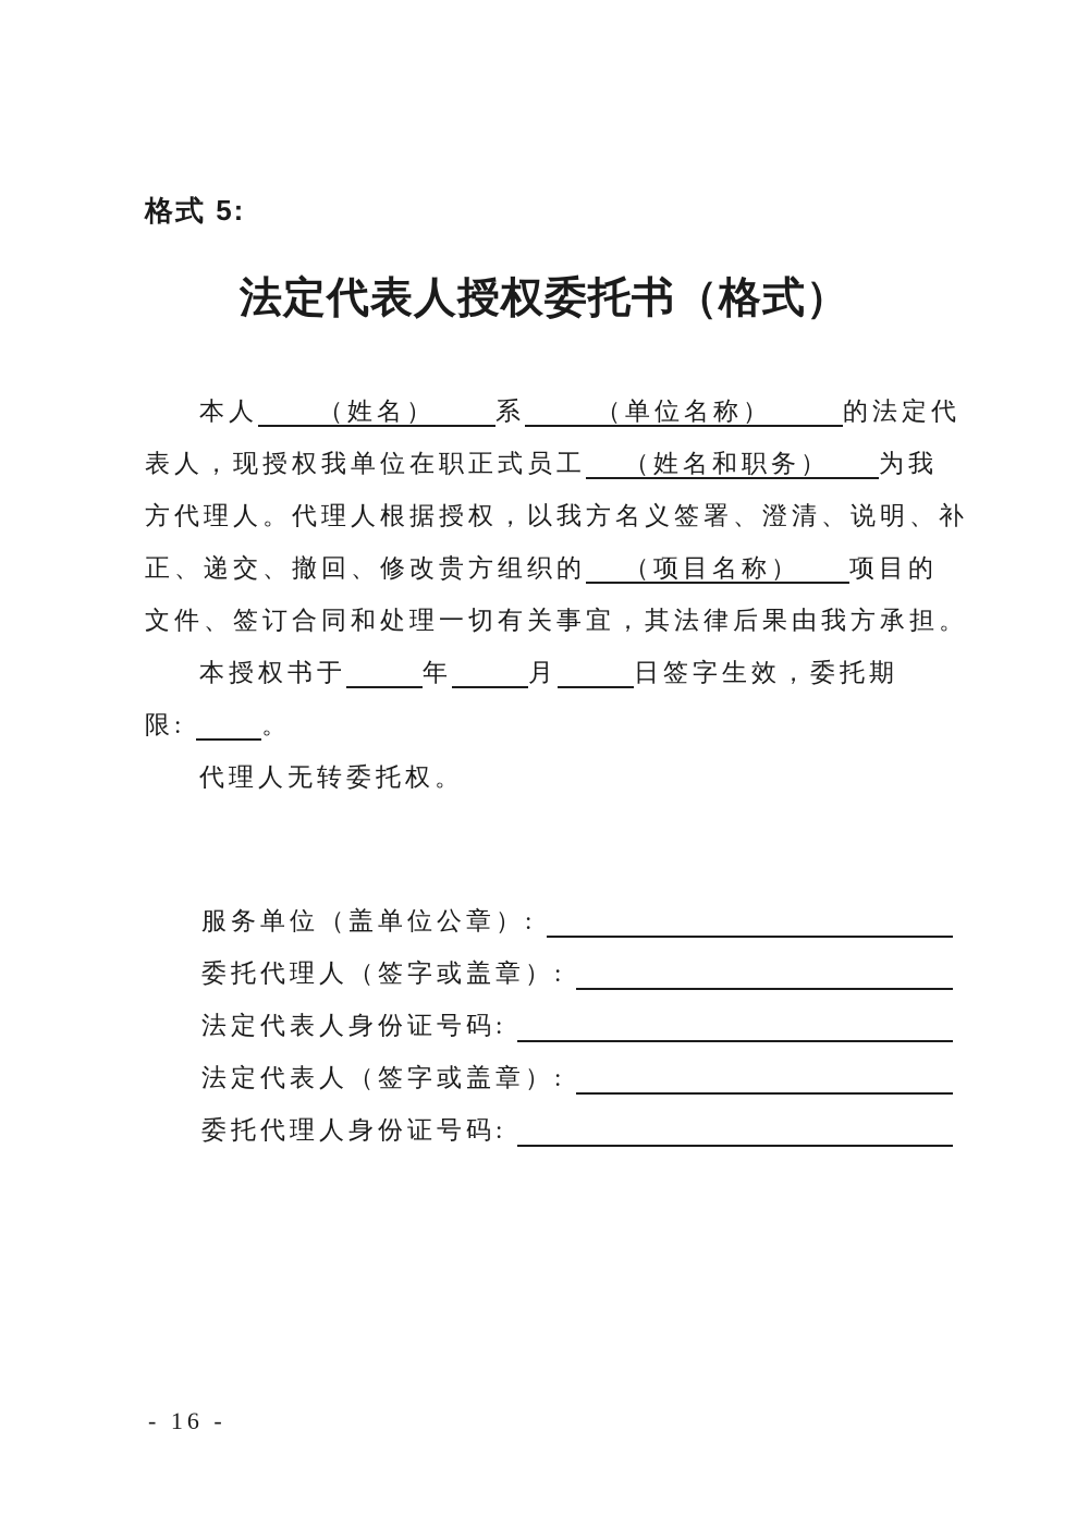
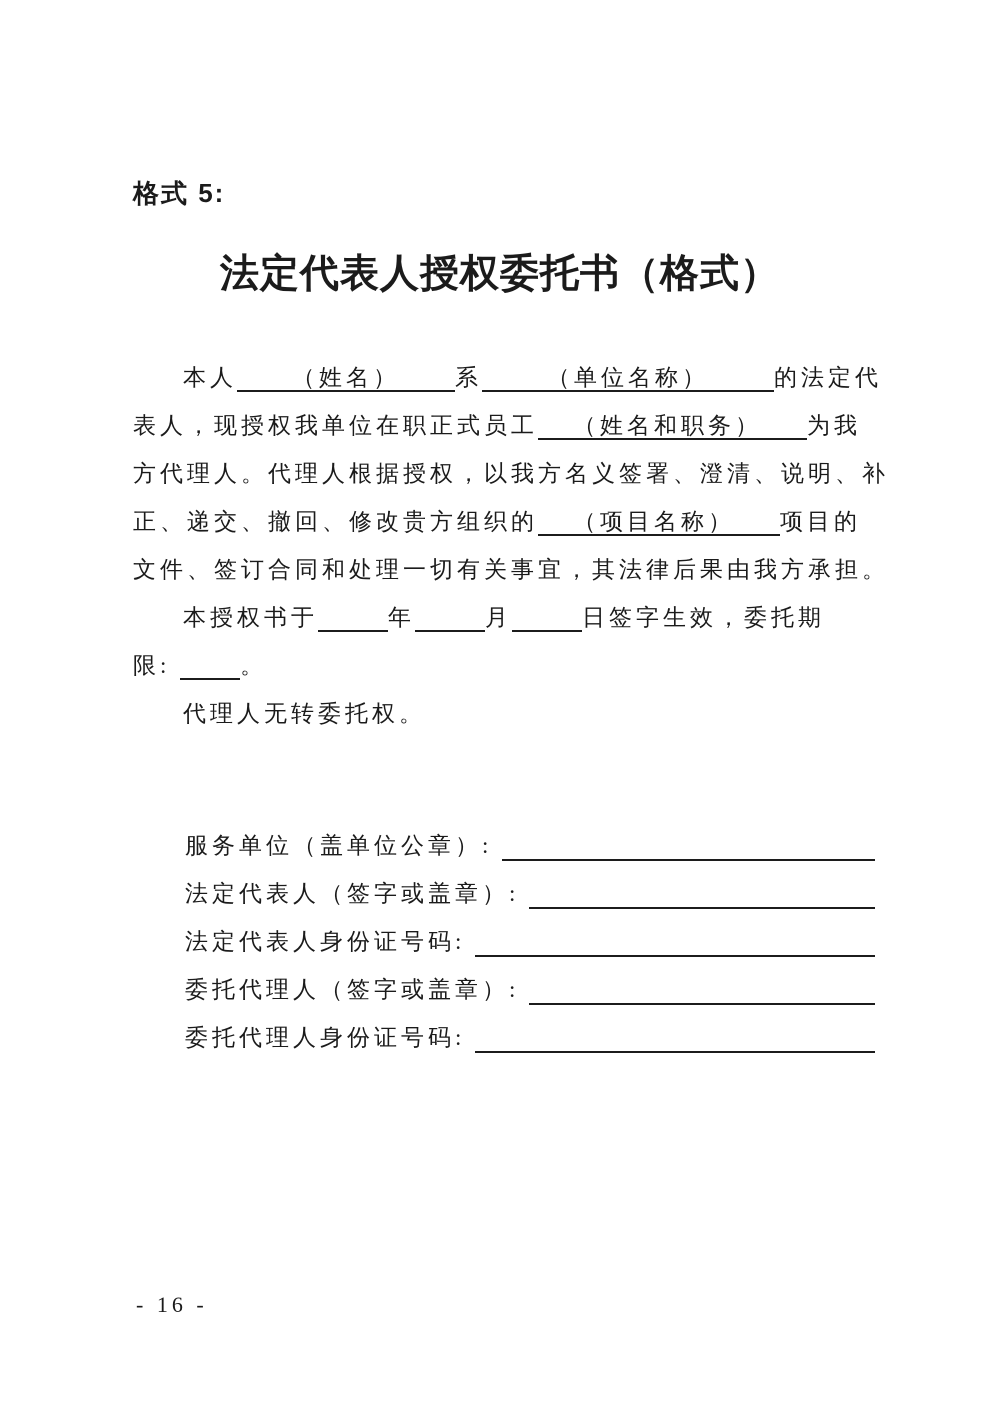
  格式 5:
  法定代表人授权委托书（格式）
  本人 （姓名） 系 （单位名称） 的法定代
  表人，现授权我单位在职正式员工 （姓名和职务） 为我
  方代理人。代理人根据授权，以我方名义签署、澄清、说明、补
  正、递交、撤回、修改贵方组织的 （项目名称） 项目的
  文件、签订合同和处理一切有关事宜，其法律后果由我方承担。
  本授权书于 年 月 日签字生效，委托期
  限: 。
  代理人无转委托权。
  服务单位（盖单位公章）:
- 委托代理人（签字或盖章）:
+ 法定代表人（签字或盖章）:
  法定代表人身份证号码:
- 法定代表人（签字或盖章）:
+ 委托代理人（签字或盖章）:
  委托代理人身份证号码:
  - 16 -
